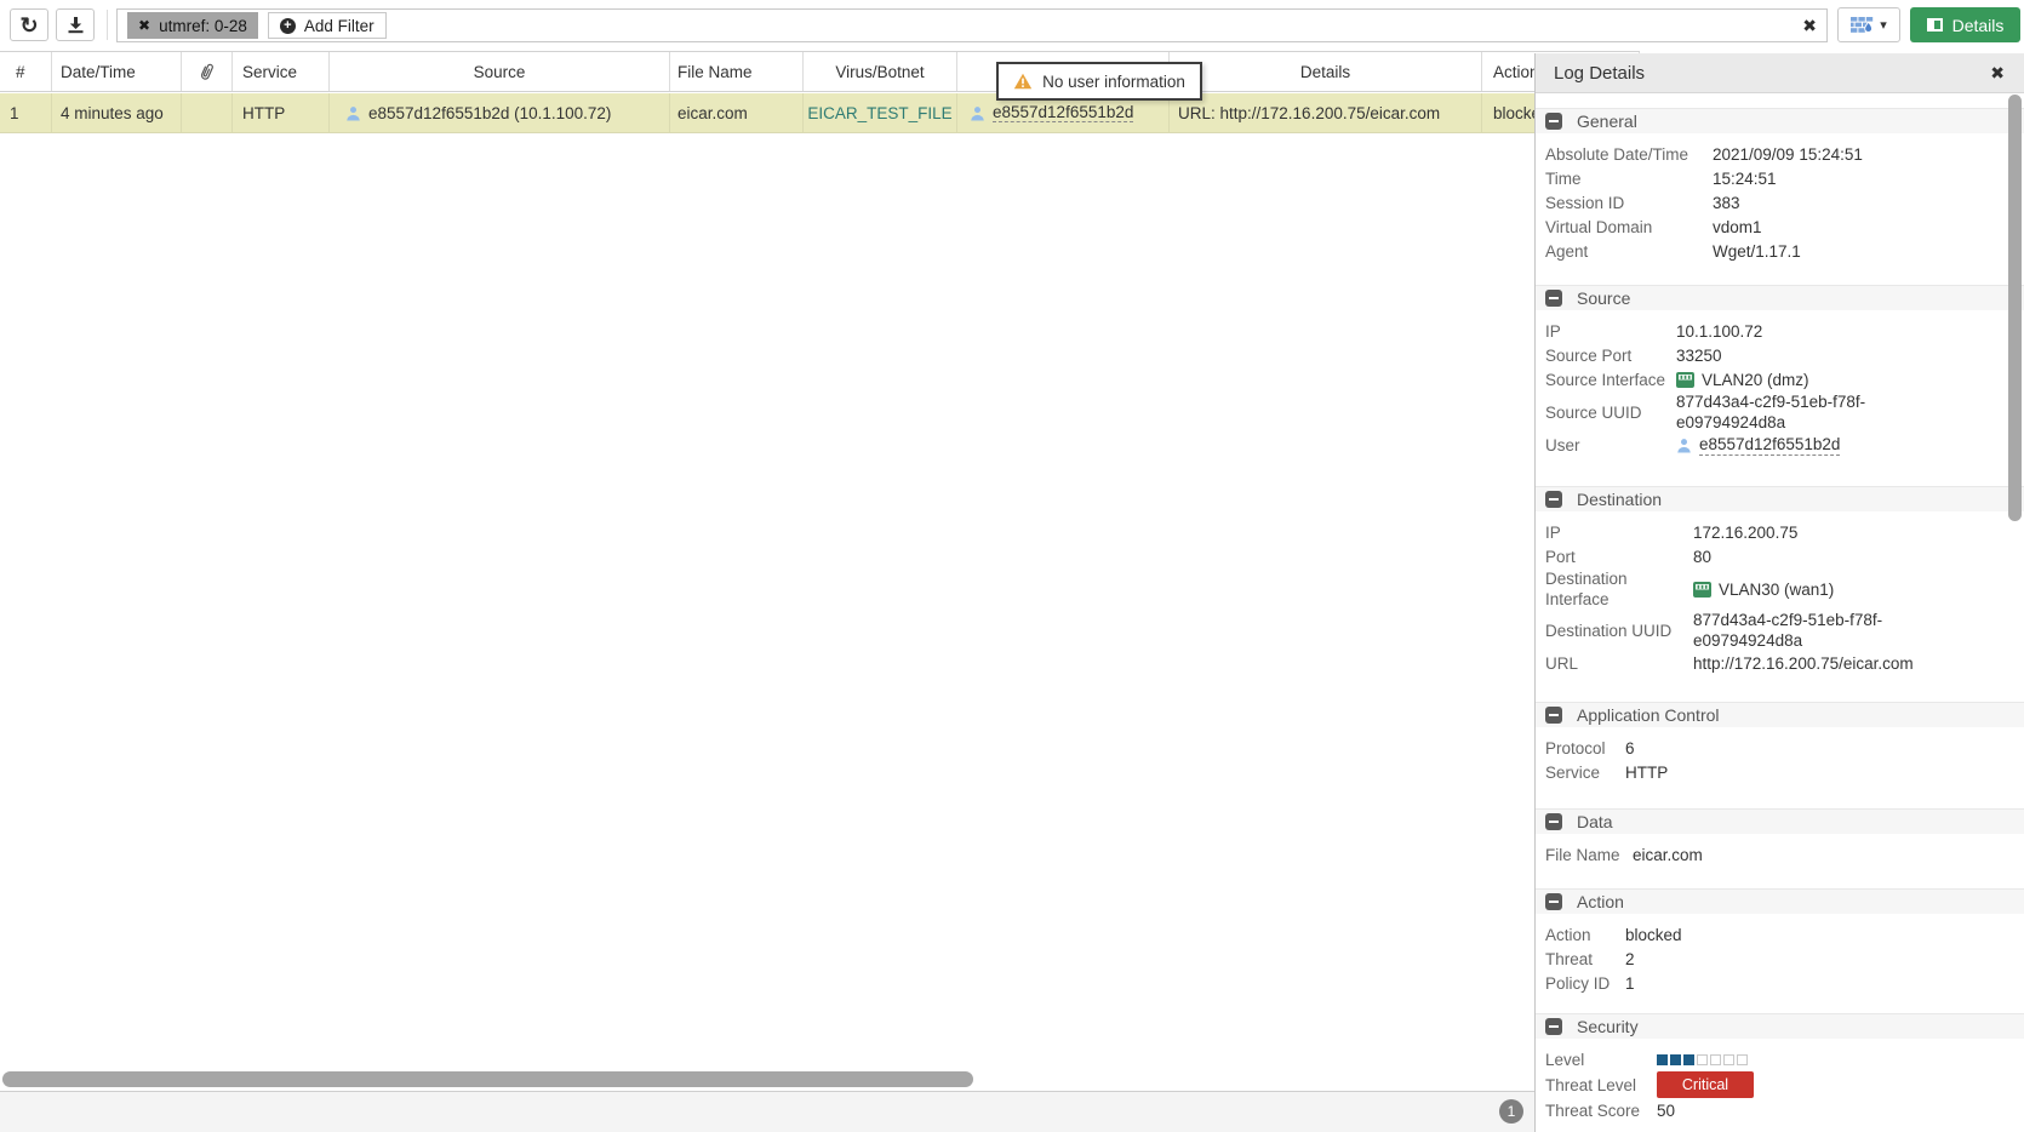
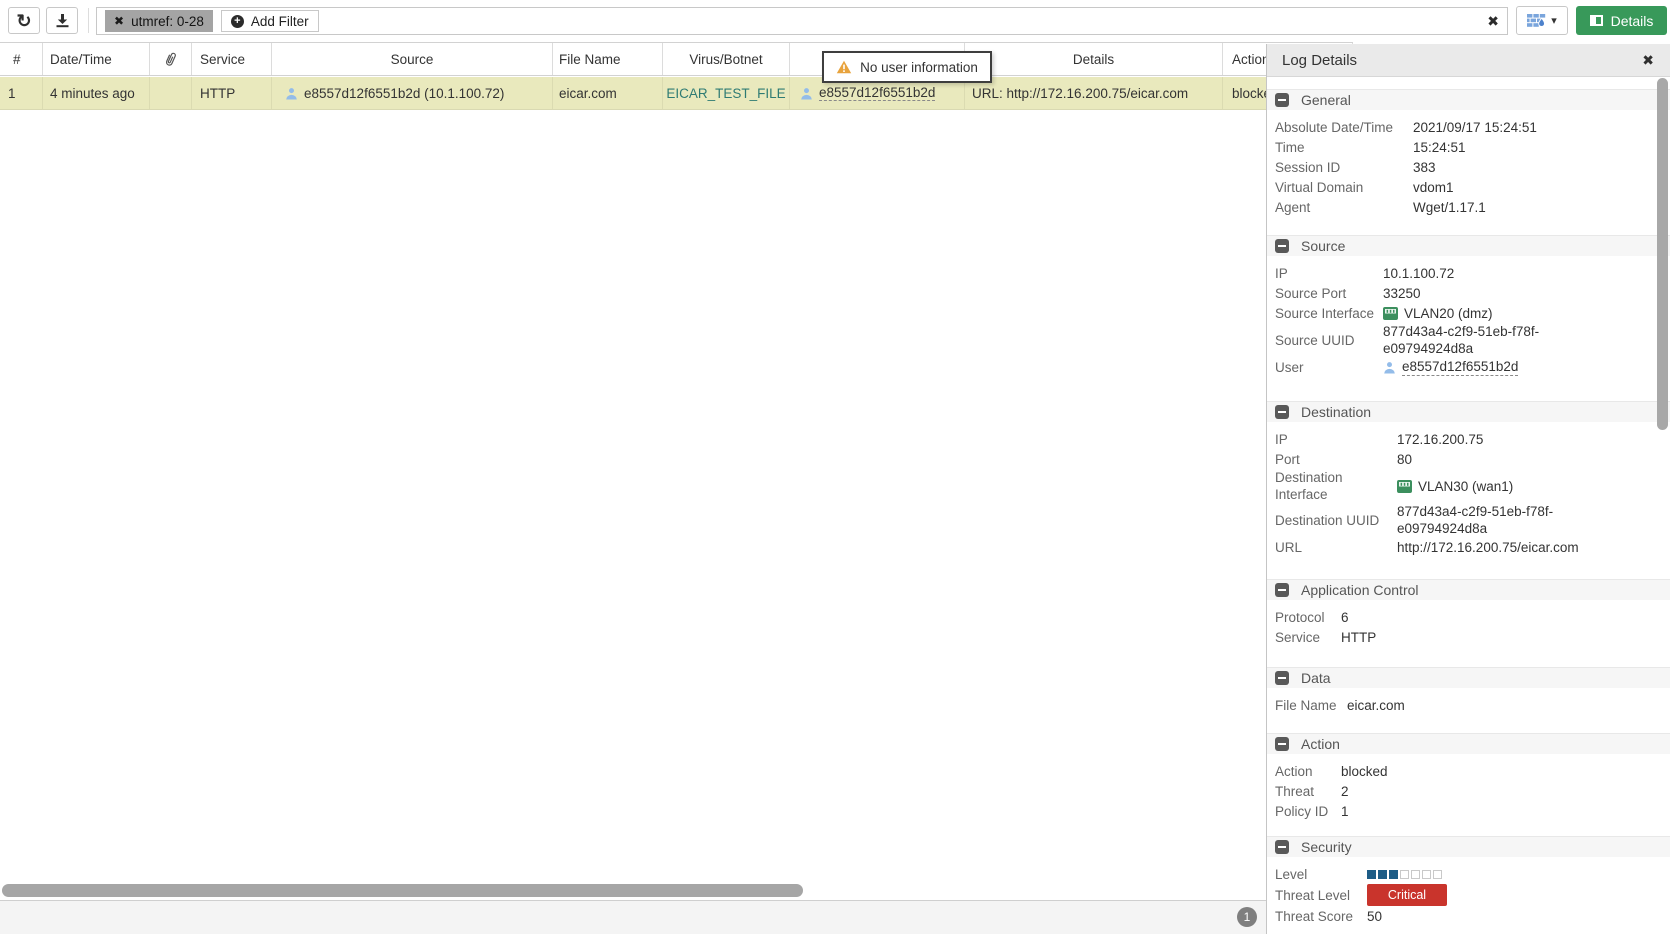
  ↻
  ✖
  utmref: 0-28
  +
  Add Filter
  ✖
  ▾
  Details
  #
  Date/Time
  Service
  Source
  File Name
  Virus/Botnet
  Details
  Actio
  1
  4 minutes ago
  HTTP
  e8557d12f6551b2d (10.1.100.72)
  eicar.com
  EICAR_TEST_FILE
  e8557d12f6551b2d
  URL: http://172.16.200.75/eicar.com
  block
  No user information
  1
  Log Details
  ✖
  General
  Absolute Date/Time
- 2021/09/09 15:24:51
+ 2021/09/17 15:24:51
  Time
  15:24:51
  Session ID
  383
  Virtual Domain
  vdom1
  Agent
  Wget/1.17.1
  Source
  IP
  10.1.100.72
  Source Port
  33250
  Source Interface
  VLAN20 (dmz)
  Source UUID
  877d43a4-c2f9-51eb-f78f-e09794924d8a
  User
  e8557d12f6551b2d
  Destination
  IP
  172.16.200.75
  Port
  80
  Destination Interface
  VLAN30 (wan1)
  Destination UUID
  877d43a4-c2f9-51eb-f78f-e09794924d8a
  URL
  http://172.16.200.75/eicar.com
  Application Control
  Protocol
  6
  Service
  HTTP
  Data
  File Name
  eicar.com
  Action
  Action
  blocked
  Threat
  2
  Policy ID
  1
  Security
  Level
  Threat Level
  Critical
  Threat Score
  50
